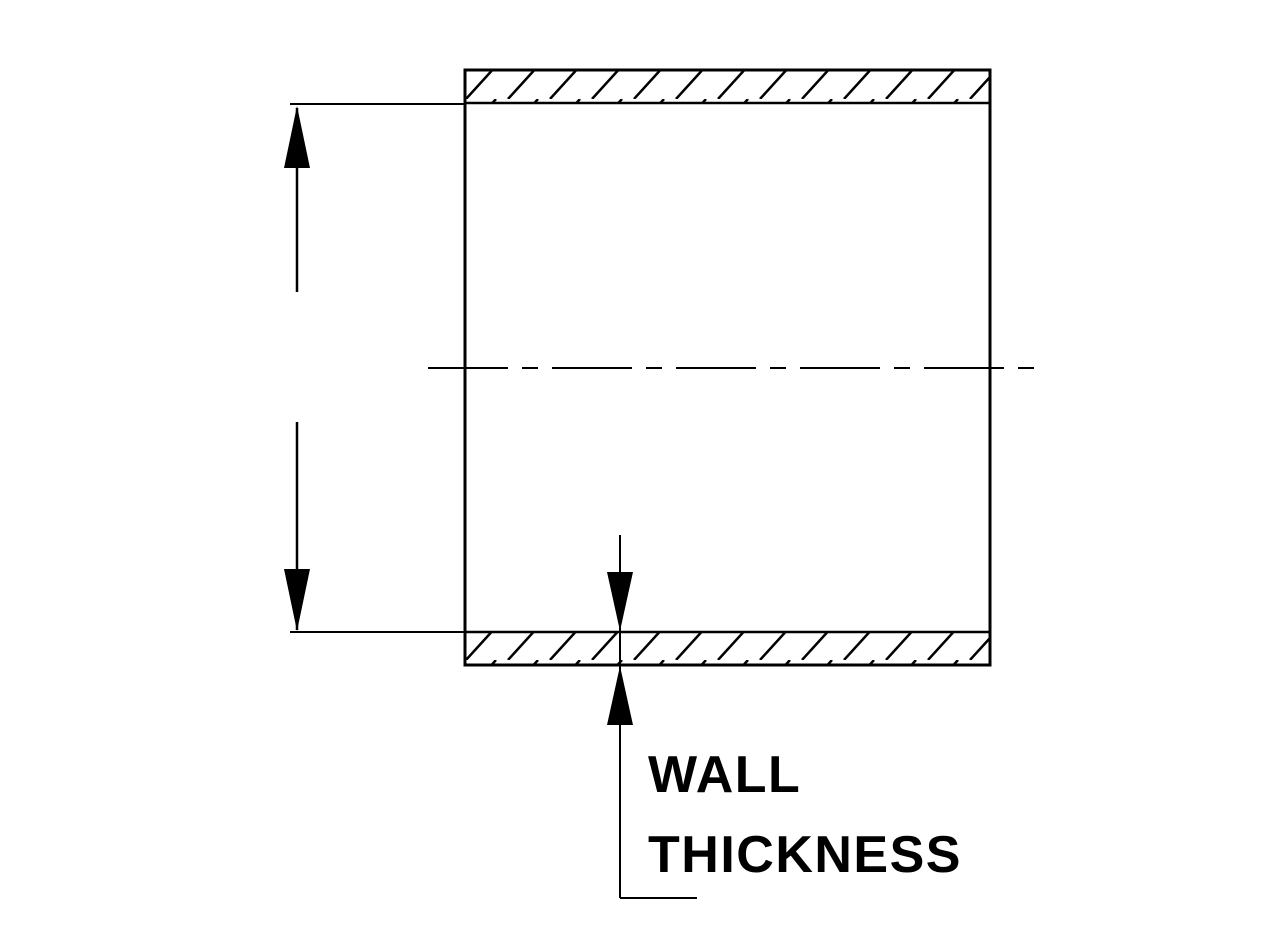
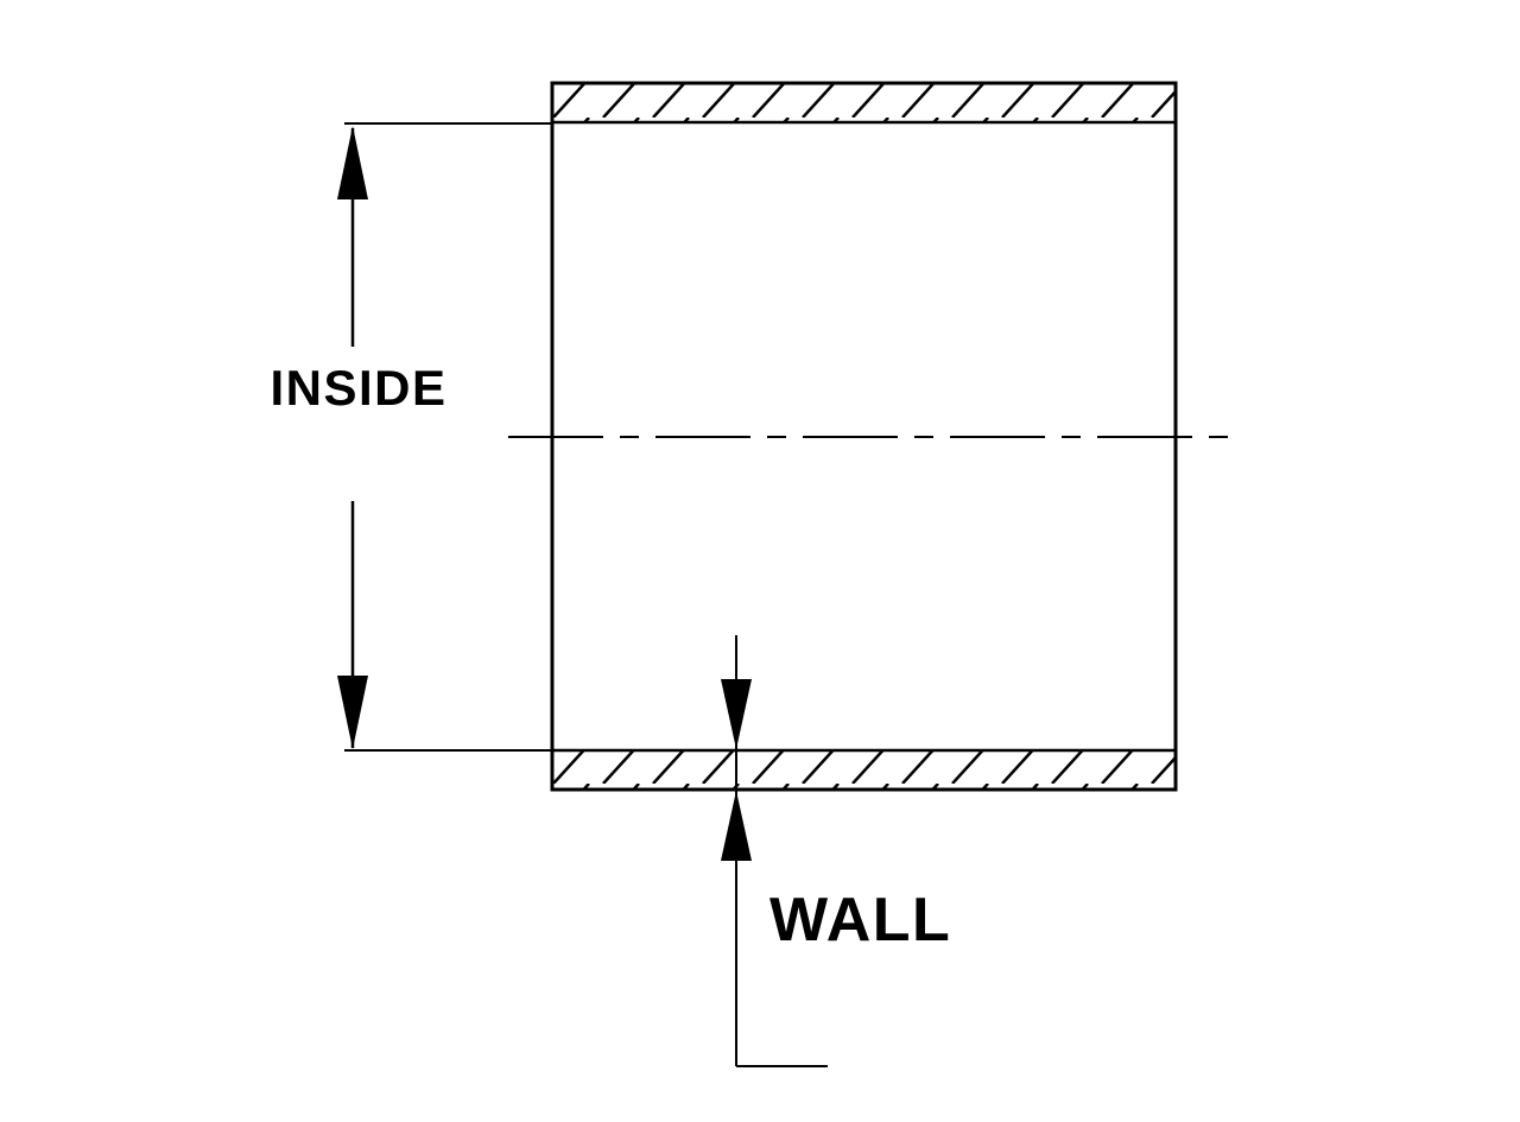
+ INSIDE
  WALL
- THICKNESS
